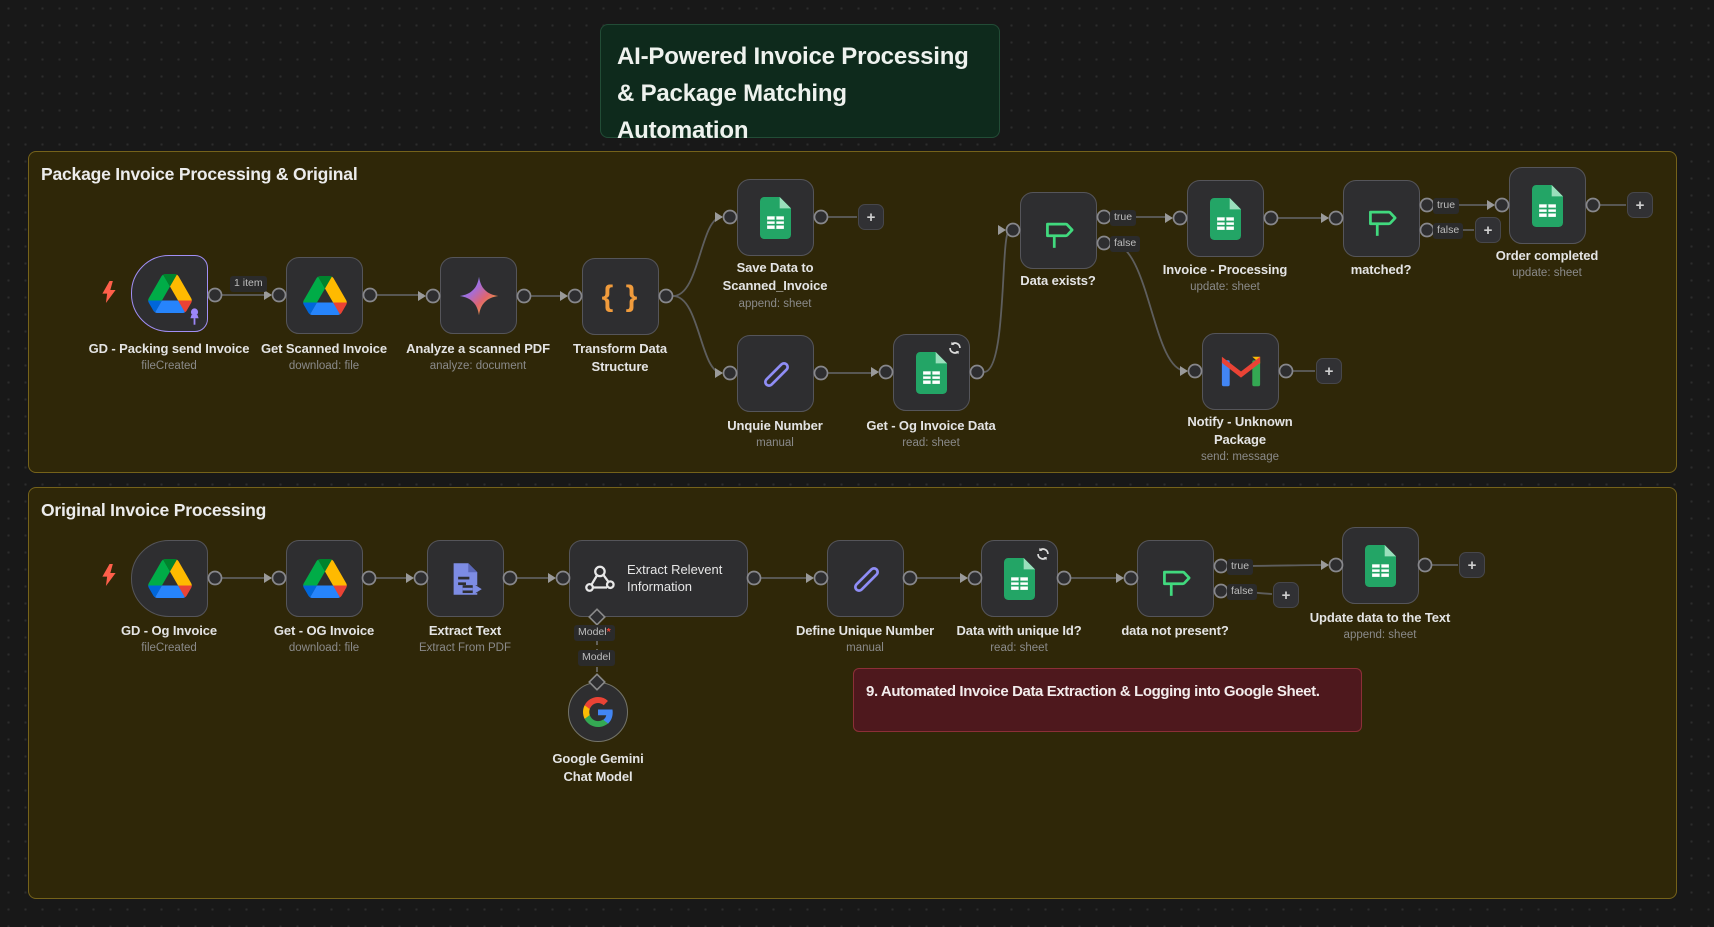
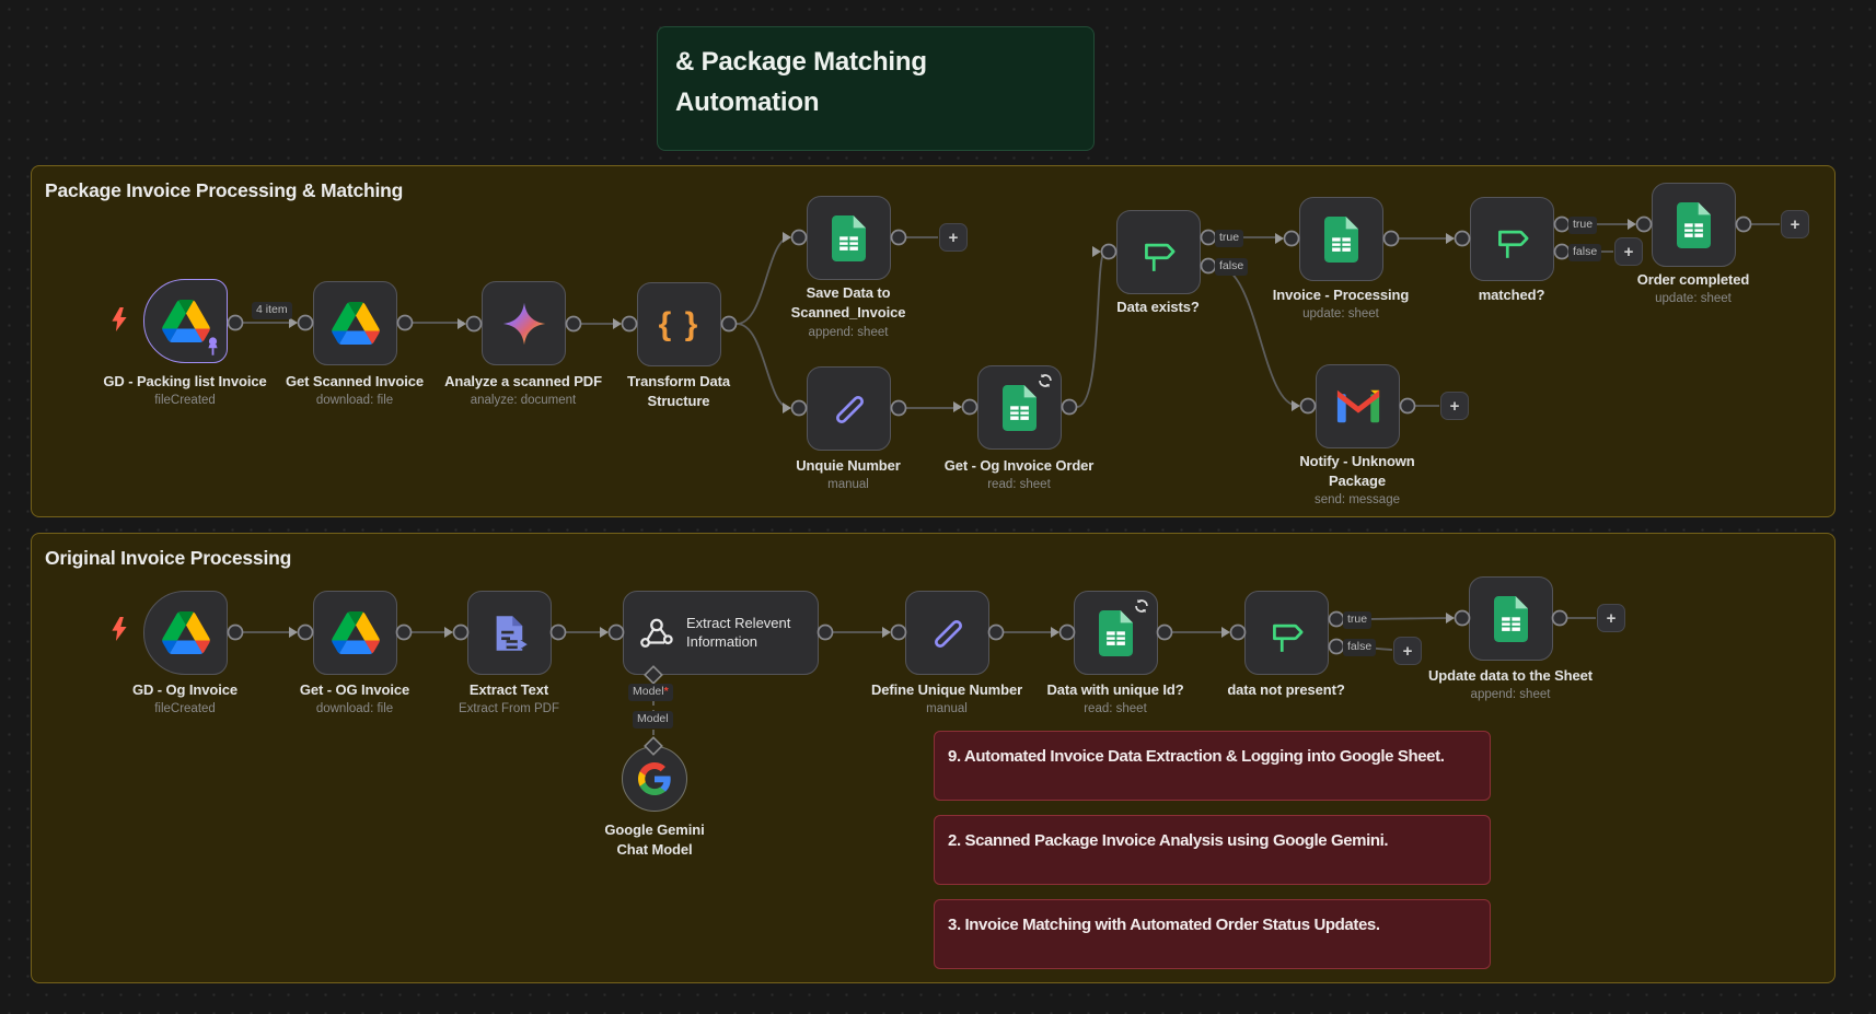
- AI-Powered Invoice Processing
  & Package Matching Automation
- Package Invoice Processing & Original
+ Package Invoice Processing & Matching
  Original Invoice Processing
  9. Automated Invoice Data Extraction & Logging into Google Sheet.
+ 2. Scanned Package Invoice Analysis using Google Gemini.
+ 3. Invoice Matching with Automated Order Status Updates.
- GD - Packing send Invoice
+ GD - Packing list Invoice
  fileCreated
- 1 item
+ 4 item
  Get Scanned Invoice
  download: file
  Analyze a scanned PDF
  analyze: document
  { }
  Transform Data Structure
  Save Data to Scanned_Invoice
  append: sheet
  Unquie Number
  manual
- Get - Og Invoice Data
+ Get - Og Invoice Order
  read: sheet
  Data exists?
  true
  false
  Invoice - Processing
  update: sheet
  matched?
  true
  false
  Order completed
  update: sheet
  Notify - Unknown Package
  send: message
  +
  +
  +
  +
  GD - Og Invoice
  fileCreated
  Get - OG Invoice
  download: file
  Extract Text
  Extract From PDF
  Extract Relevent Information
  Model*
  Model
  Google Gemini Chat Model
  Define Unique Number
  manual
  Data with unique Id?
  read: sheet
  data not present?
  true
  false
- Update data to the Text
+ Update data to the Sheet
  append: sheet
  +
  +
